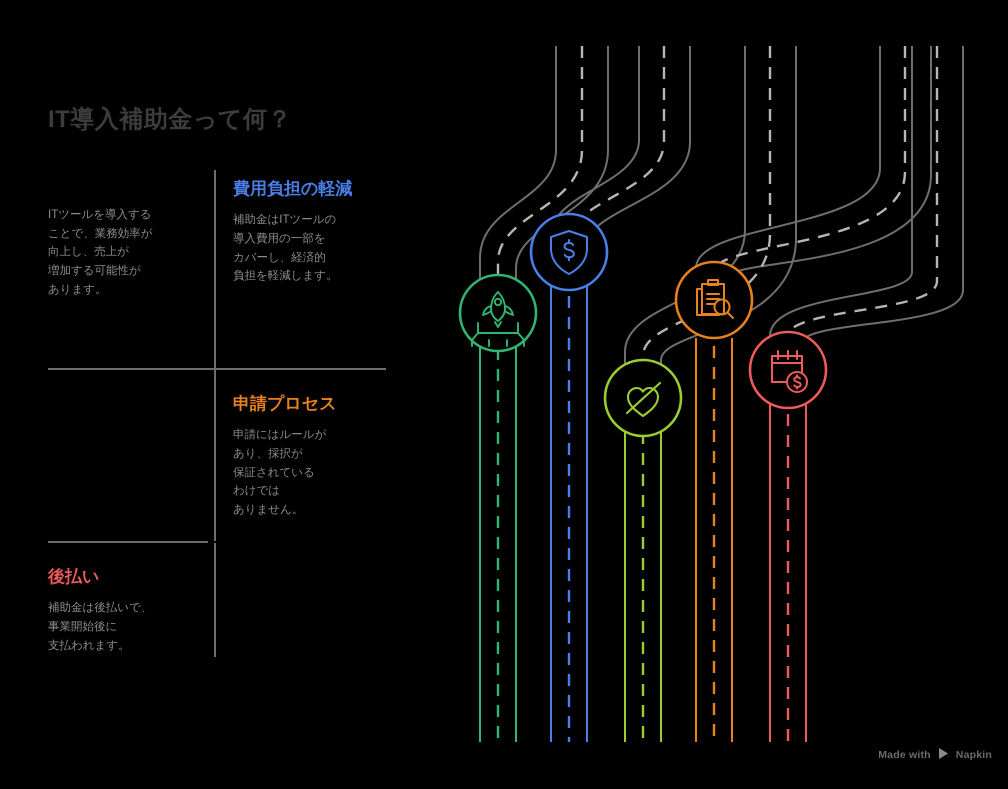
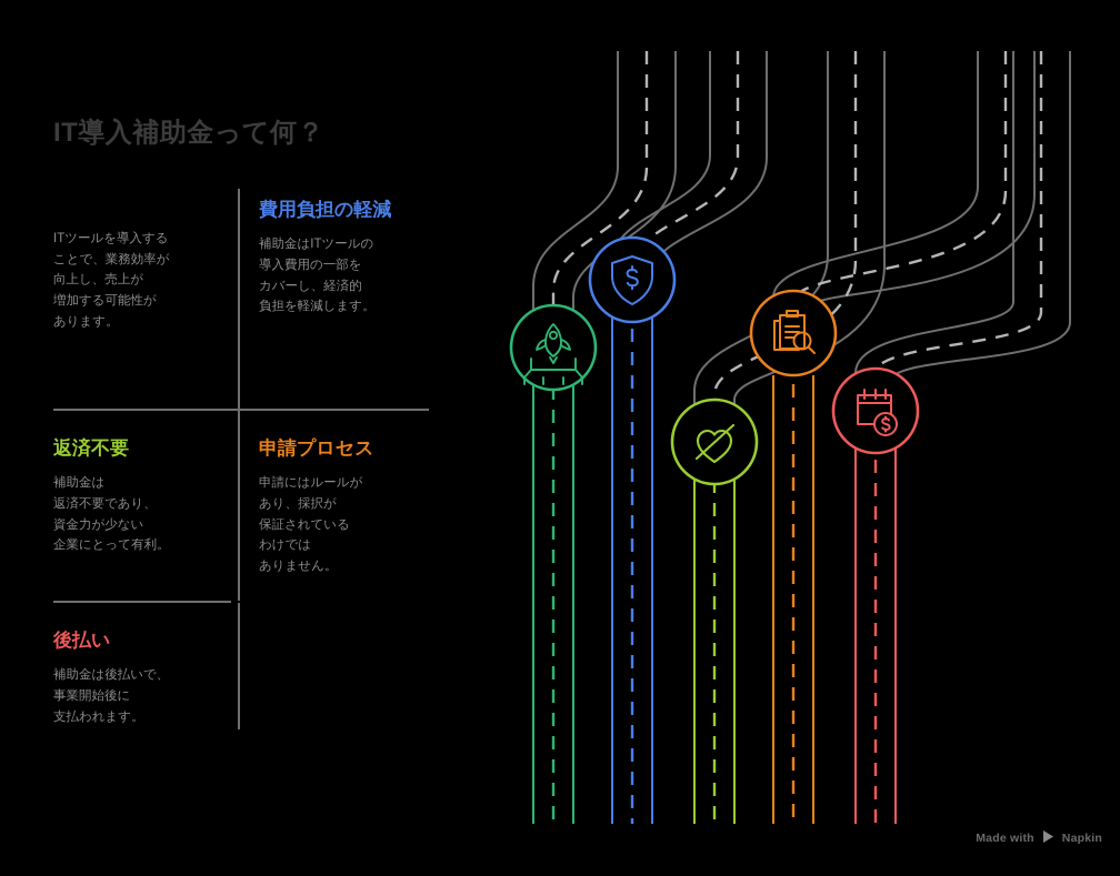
  IT導入補助金って何？
  ITツールを導入する
  ことで、業務効率が
  向上し、売上が
  増加する可能性が
  あります。
  費用負担の軽減
  補助金はITツールの
  導入費用の一部を
  カバーし、経済的
  負担を軽減します。
+ 返済不要
+ 補助金は
+ 返済不要であり、
+ 資金力が少ない
+ 企業にとって有利。
  申請プロセス
  申請にはルールが
  あり、採択が
  保証されている
  わけでは
  ありません。
  後払い
  補助金は後払いで、
  事業開始後に
  支払われます。
  Made with
  Napkin
